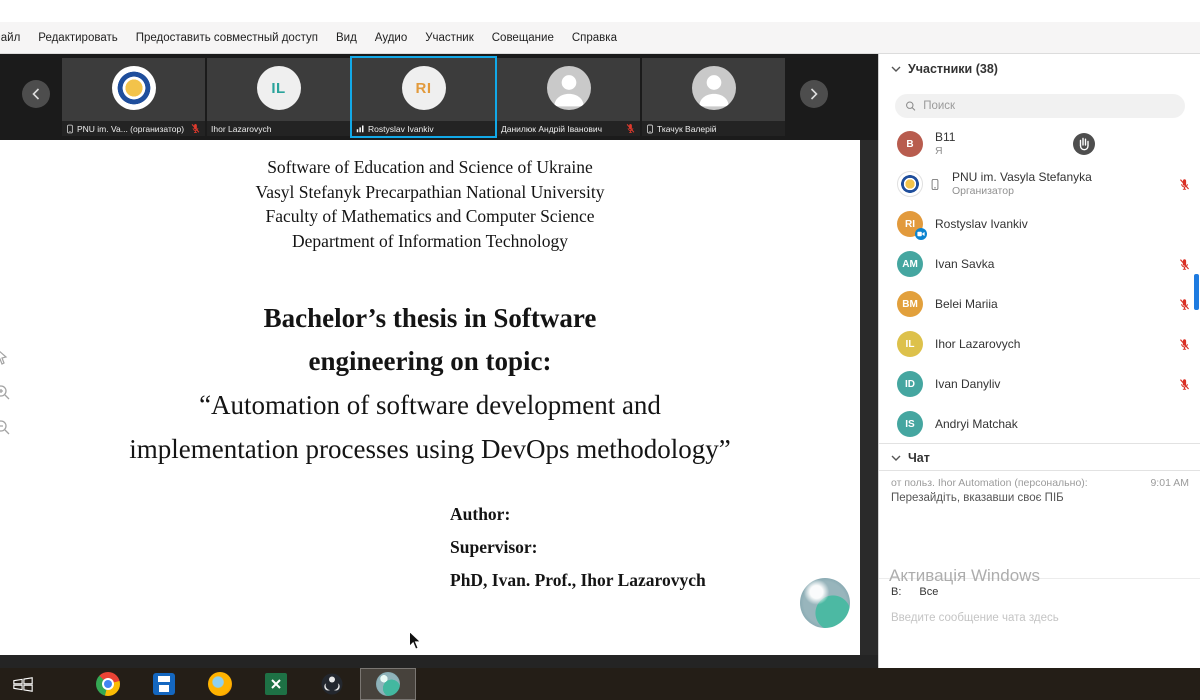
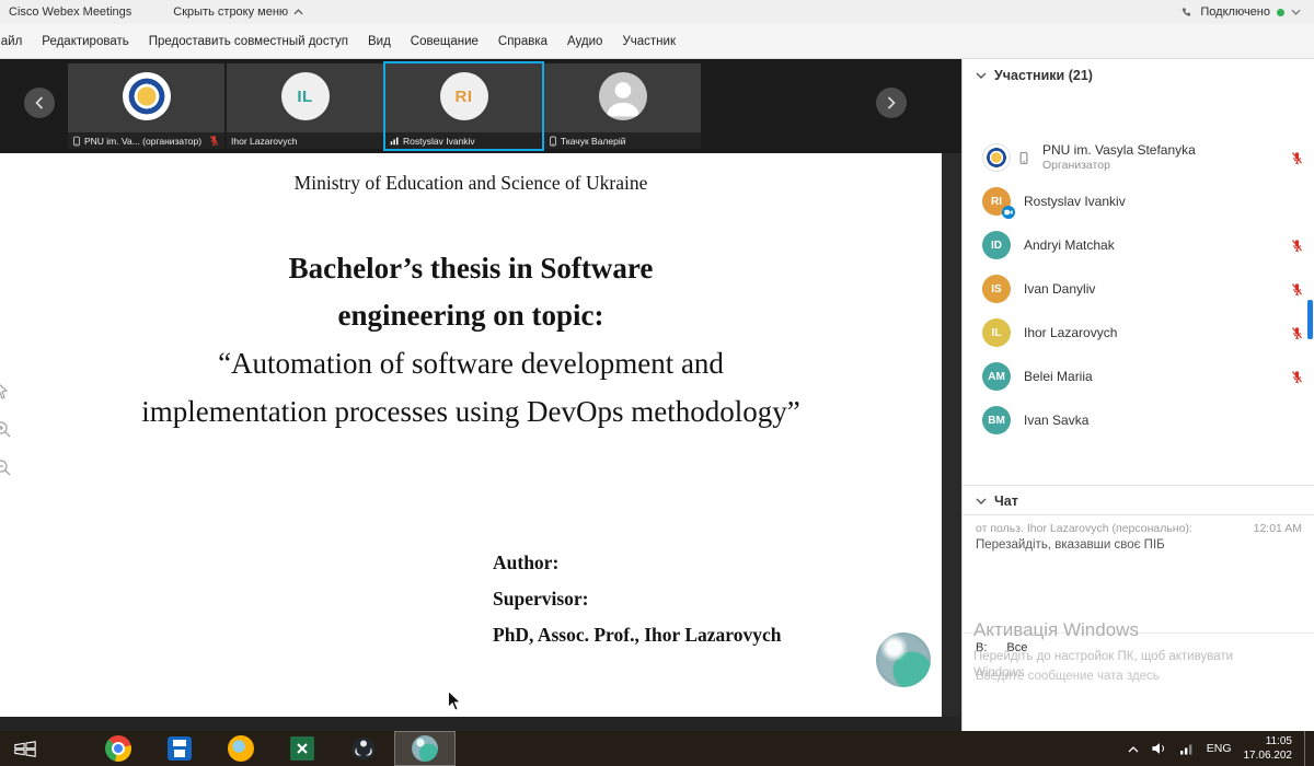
+ Cisco Webex Meetings
+ Скрыть строку меню
+ Подключено
  айл
  Редактировать
  Предоставить совместный доступ
  Вид
- Аудио
+ Совещание
- Участник
+ Справка
- Совещание
+ Аудио
- Справка
+ Участник
  PNU im. Va... (организатор)
  IL
  Ihor Lazarovych
  RI
  Rostyslav Ivankiv
- Данилюк Андрій Іванович
  Ткачук Валерій
- Software of Education and Science of Ukraine
+ Ministry of Education and Science of Ukraine
- Vasyl Stefanyk Precarpathian National University
- Faculty of Mathematics and Computer Science
- Department of Information Technology
  Bachelor’s thesis in Software
  engineering on topic:
  “Automation of software development and
  implementation processes using DevOps methodology”
  Author:
  Supervisor:
- PhD, Ivan. Prof., Ihor Lazarovych
+ PhD, Assoc. Prof., Ihor Lazarovych
- Участники (38)
+ Участники (21)
- Поиск
- B
- B11
- Я
  PNU im. Vasyla Stefanyka
  Организатор
  RI
  Rostyslav Ivankiv
- AM
+ ID
- Ivan Savka
+ Andryi Matchak
- BM
+ IS
- Belei Mariia
+ Ivan Danyliv
  IL
  Ihor Lazarovych
- ID
+ AM
- Ivan Danyliv
+ Belei Mariia
- IS
+ BM
- Andryi Matchak
+ Ivan Savka
  Чат
- от польз. Ihor Automation (персонально):
+ от польз. Ihor Lazarovych (персонально):
- 9:01 AM
+ 12:01 AM
  Перезайдіть, вказавши своє ПІБ
  В:
  Все
  Введите сообщение чата здесь
  Активація Windows
+ Перейдіть до настройок ПК, щоб активувати
+ Windows
+ ENG
+ 11:05
+ 17.06.202
